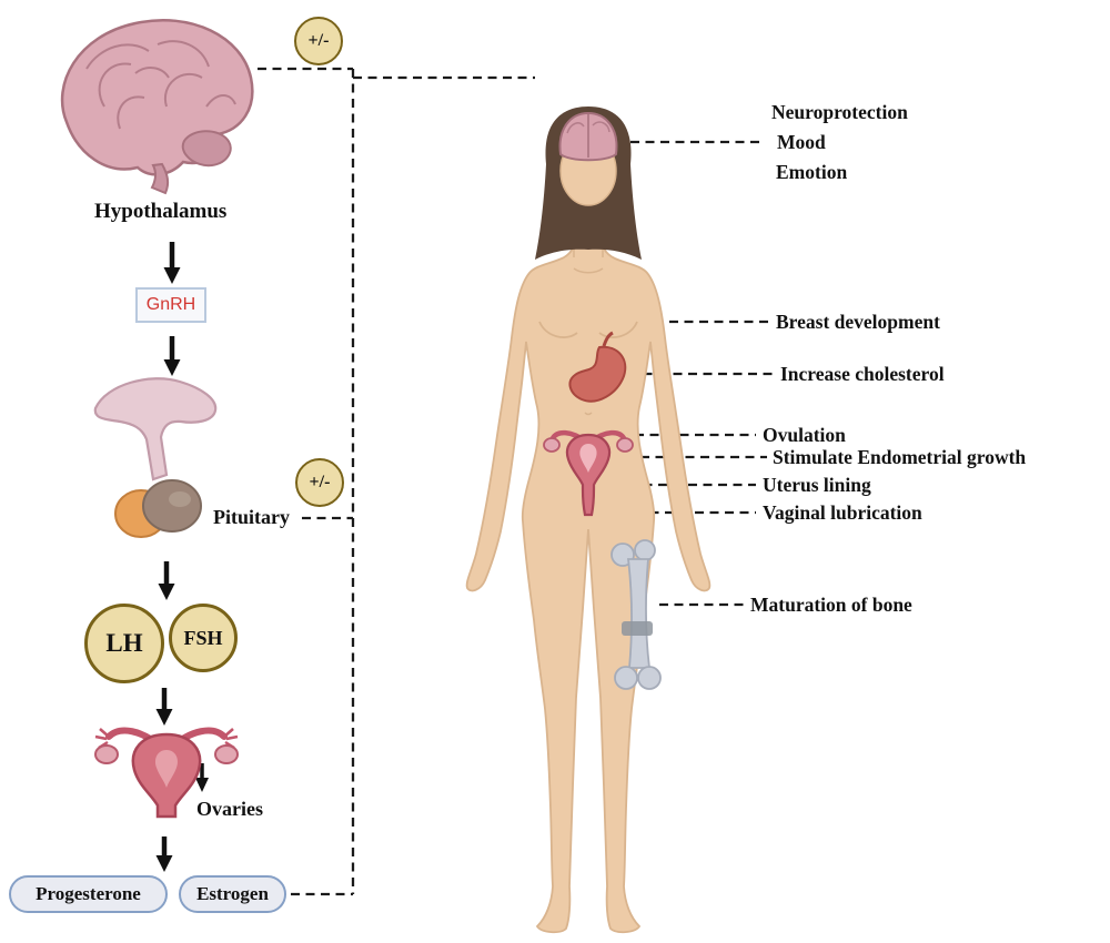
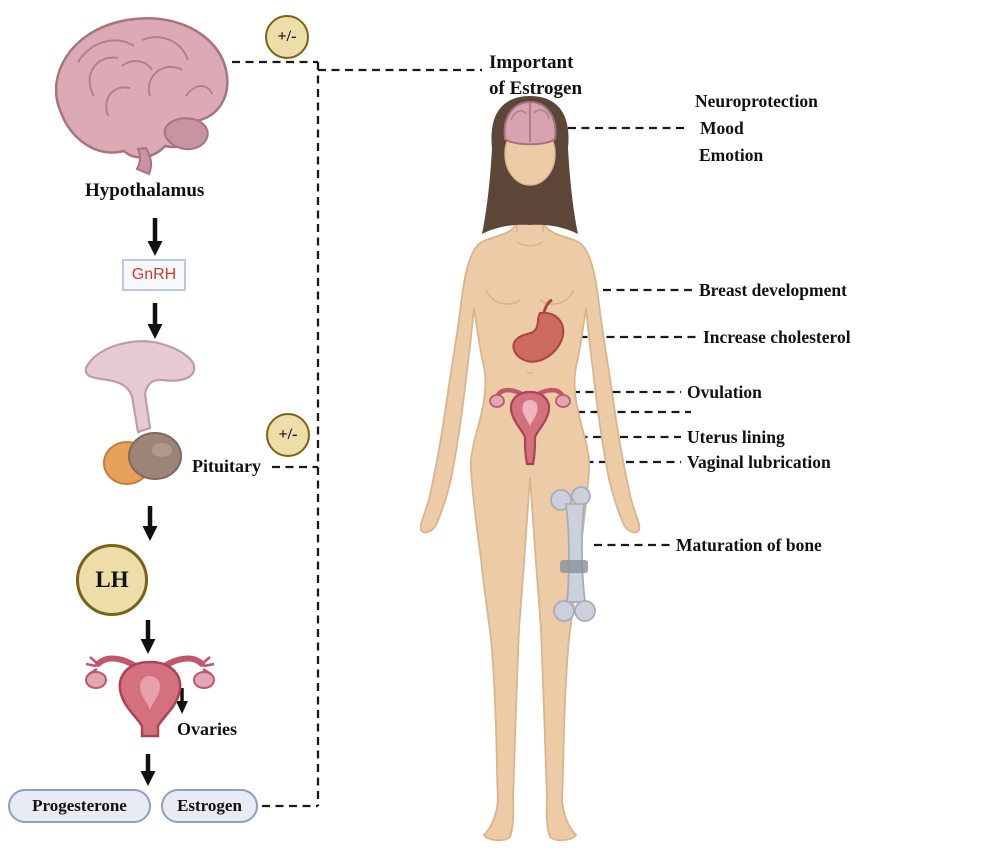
  +/-
  Hypothalamus
  GnRH
  Pituitary
  +/-
  LH
- FSH
  Ovaries
  Progesterone
  Estrogen
+ Important
+ of Estrogen
  Neuroprotection
  Mood
  Emotion
  Breast development
  Increase cholesterol
  Ovulation
- Stimulate Endometrial growth
  Uterus lining
  Vaginal lubrication
  Maturation of bone
